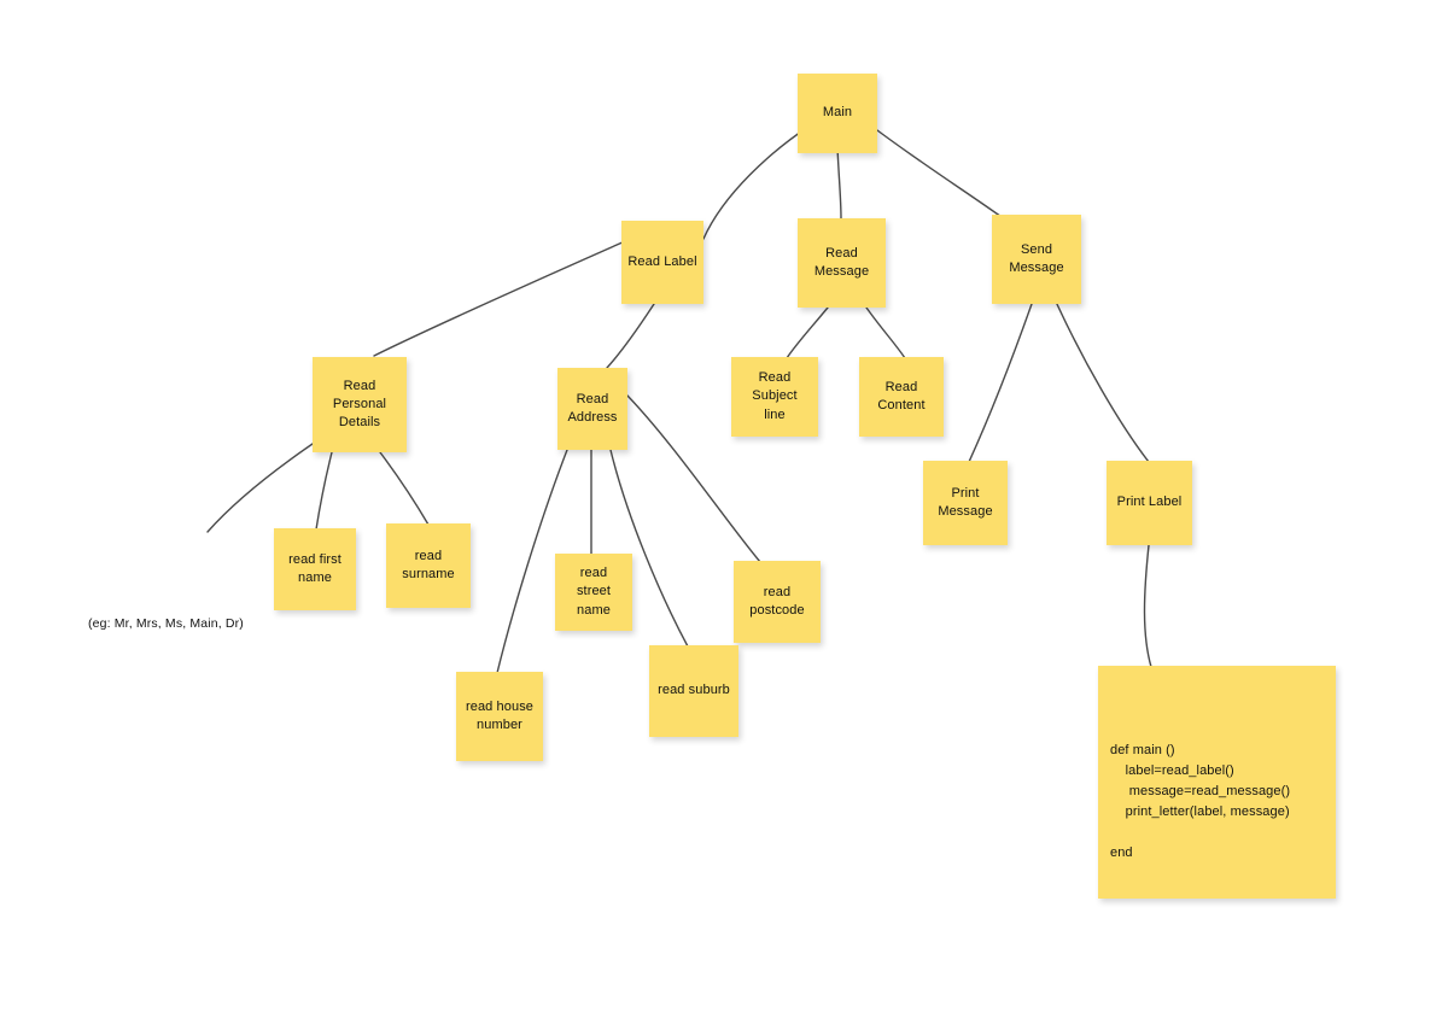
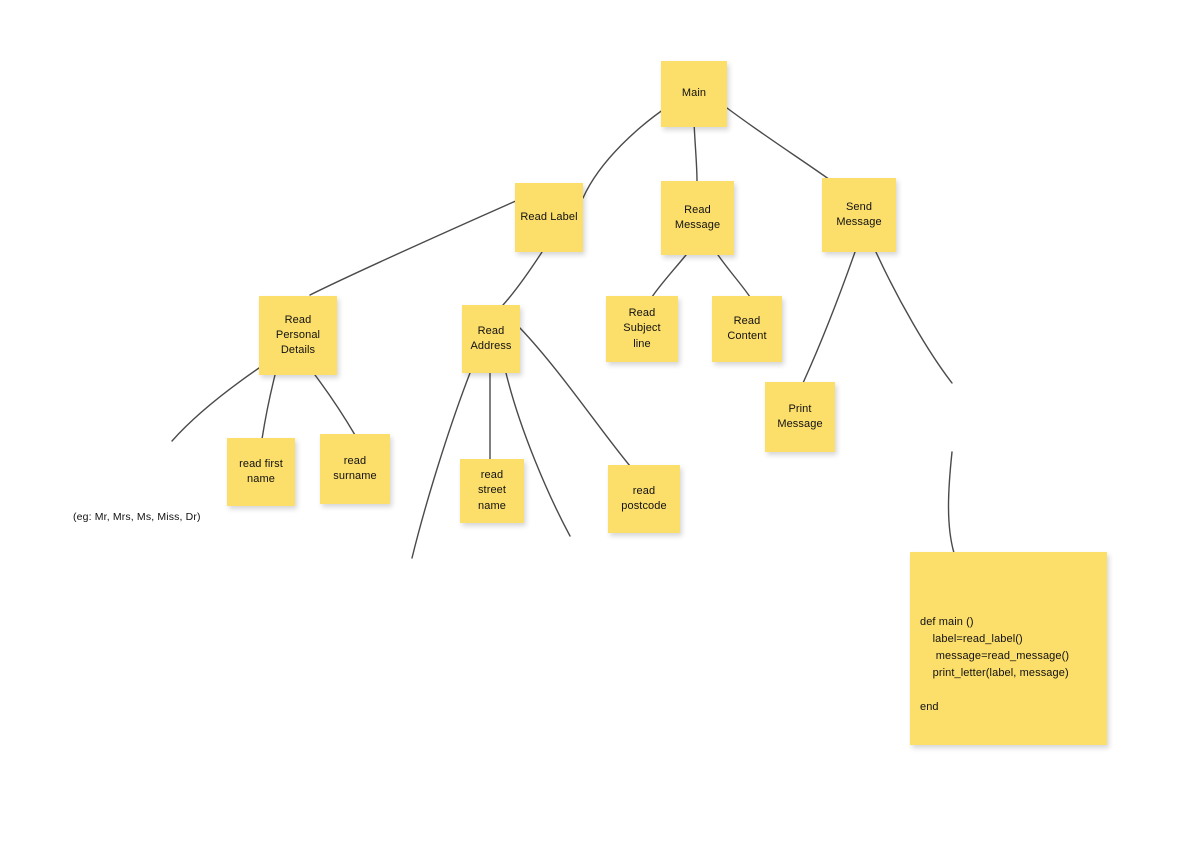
  Main
  Read Label
  Read
  Message
  Send
  Message
  Read
  Personal
  Details
  Read
  Address
  Read
  Subject
  line
  Read
  Content
  Print
  Message
- Print Label
  read first
  name
  read
  surname
  read
  street
  name
  read
  postcode
- read house
- number
- read suburb
  def main ()
  label=read_label()
  message=read_message()
  print_letter(label, message)
  end
- (eg: Mr, Mrs, Ms, Main, Dr)
+ (eg: Mr, Mrs, Ms, Miss, Dr)
